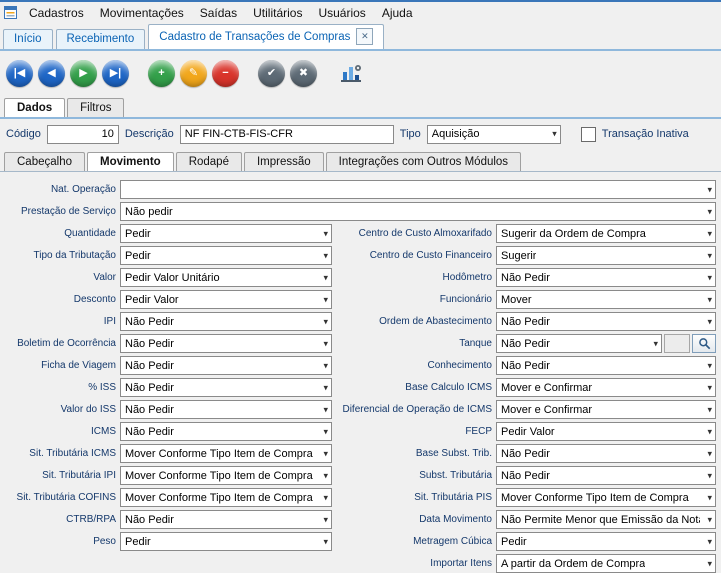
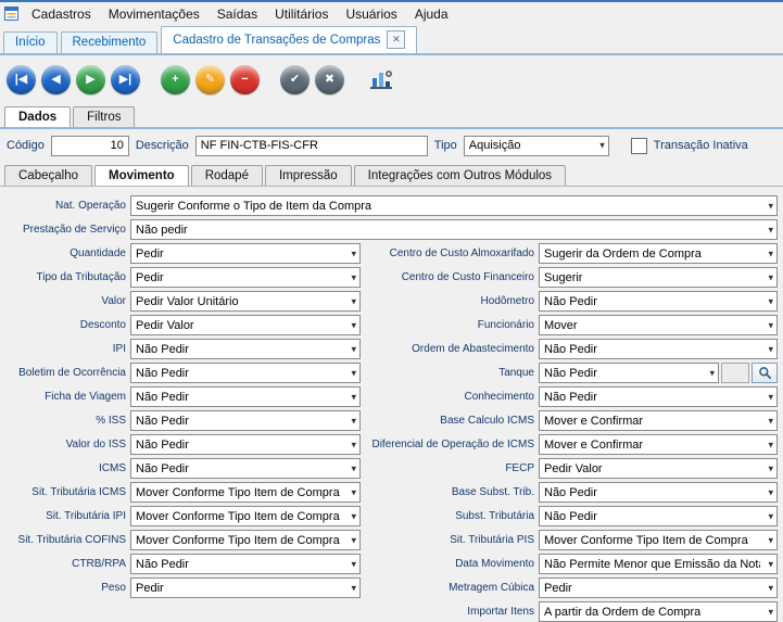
  Cadastros
  Movimentações
  Saídas
  Utilitários
  Usuários
  Ajuda
  Início
  Recebimento
  Cadastro de Transações de Compras
  ✕
  |◀
  ◀
  ▶
  ▶|
  +
  ✎
  −
  ✔
  ✖
  Dados
  Filtros
  Código
  10
  Descrição
  NF FIN-CTB-FIS-CFR
  Tipo
  Aquisição
  ▾
  Transação Inativa
  Cabeçalho
  Movimento
  Rodapé
  Impressão
  Integrações com Outros Módulos
  Nat. Operação
+ Sugerir Conforme o Tipo de Item da Compra
  ▾
  Prestação de Serviço
  Não pedir
  ▾
  Quantidade
  Pedir
  ▾
  Centro de Custo Almoxarifado
  Sugerir da Ordem de Compra
  ▾
  Tipo da Tributação
  Pedir
  ▾
  Centro de Custo Financeiro
  Sugerir
  ▾
  Valor
  Pedir Valor Unitário
  ▾
  Hodômetro
  Não Pedir
  ▾
  Desconto
  Pedir Valor
  ▾
  Funcionário
  Mover
  ▾
  IPI
  Não Pedir
  ▾
  Ordem de Abastecimento
  Não Pedir
  ▾
  Boletim de Ocorrência
  Não Pedir
  ▾
  Tanque
  Não Pedir
  ▾
  Ficha de Viagem
  Não Pedir
  ▾
  Conhecimento
  Não Pedir
  ▾
  % ISS
  Não Pedir
  ▾
  Base Calculo ICMS
  Mover e Confirmar
  ▾
  Valor do ISS
  Não Pedir
  ▾
  Diferencial de Operação de ICMS
  Mover e Confirmar
  ▾
  ICMS
  Não Pedir
  ▾
  FECP
  Pedir Valor
  ▾
  Sit. Tributária ICMS
  Mover Conforme Tipo Item de Compra
  ▾
  Base Subst. Trib.
  Não Pedir
  ▾
  Sit. Tributária IPI
  Mover Conforme Tipo Item de Compra
  ▾
  Subst. Tributária
  Não Pedir
  ▾
  Sit. Tributária COFINS
  Mover Conforme Tipo Item de Compra
  ▾
  Sit. Tributária PIS
  Mover Conforme Tipo Item de Compra
  ▾
  CTRB/RPA
  Não Pedir
  ▾
  Data Movimento
  Não Permite Menor que Emissão da Not
  ▾
  Peso
  Pedir
  ▾
  Metragem Cúbica
  Pedir
  ▾
  Importar Itens
  A partir da Ordem de Compra
  ▾
